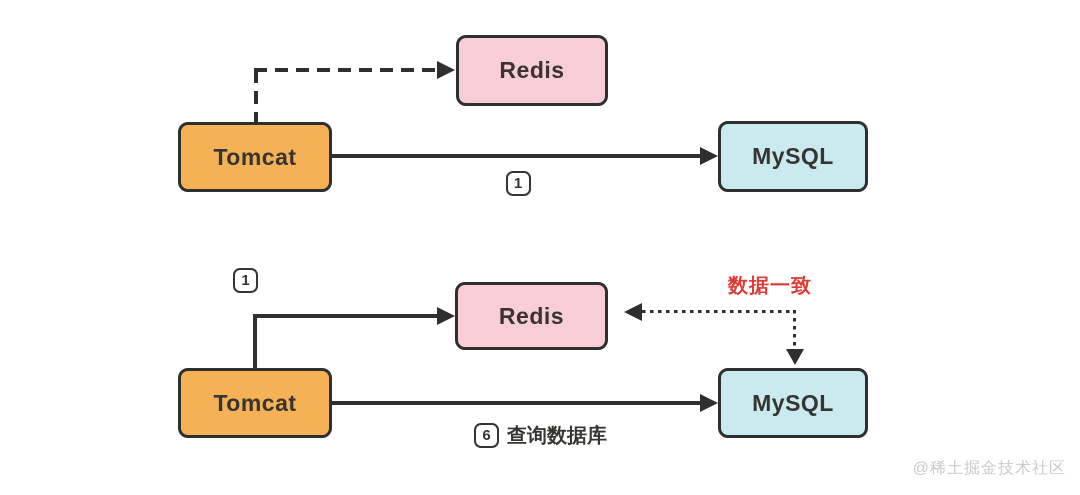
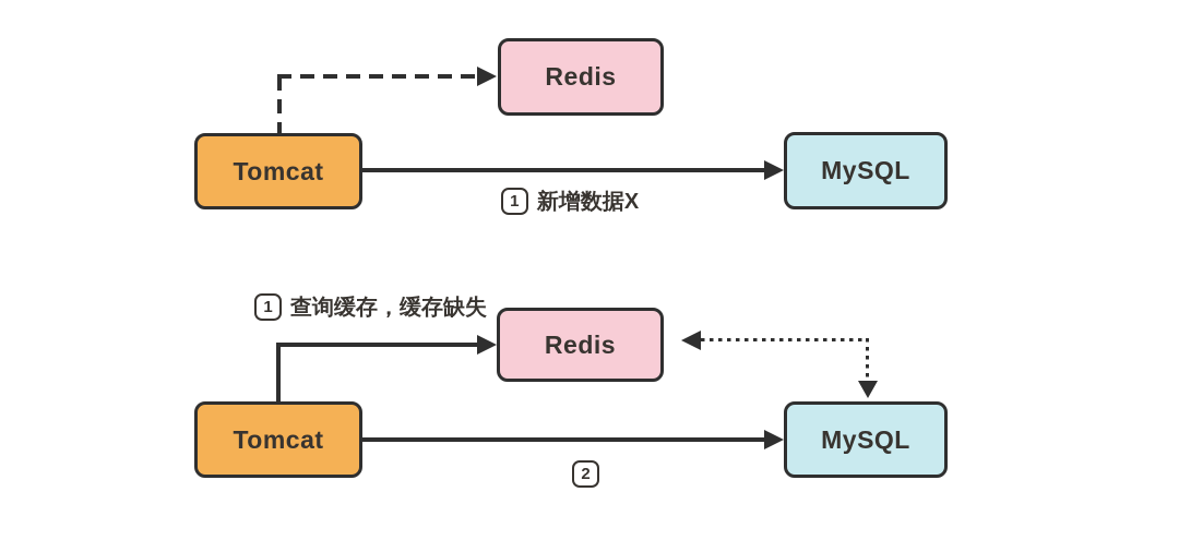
  Redis
  Tomcat
  MySQL
  1
+ 新增数据X
  1
+ 查询缓存，缓存缺失
  Redis
  Tomcat
  MySQL
- 数据一致
- 6
+ 2
- 查询数据库
- @稀土掘金技术社区
